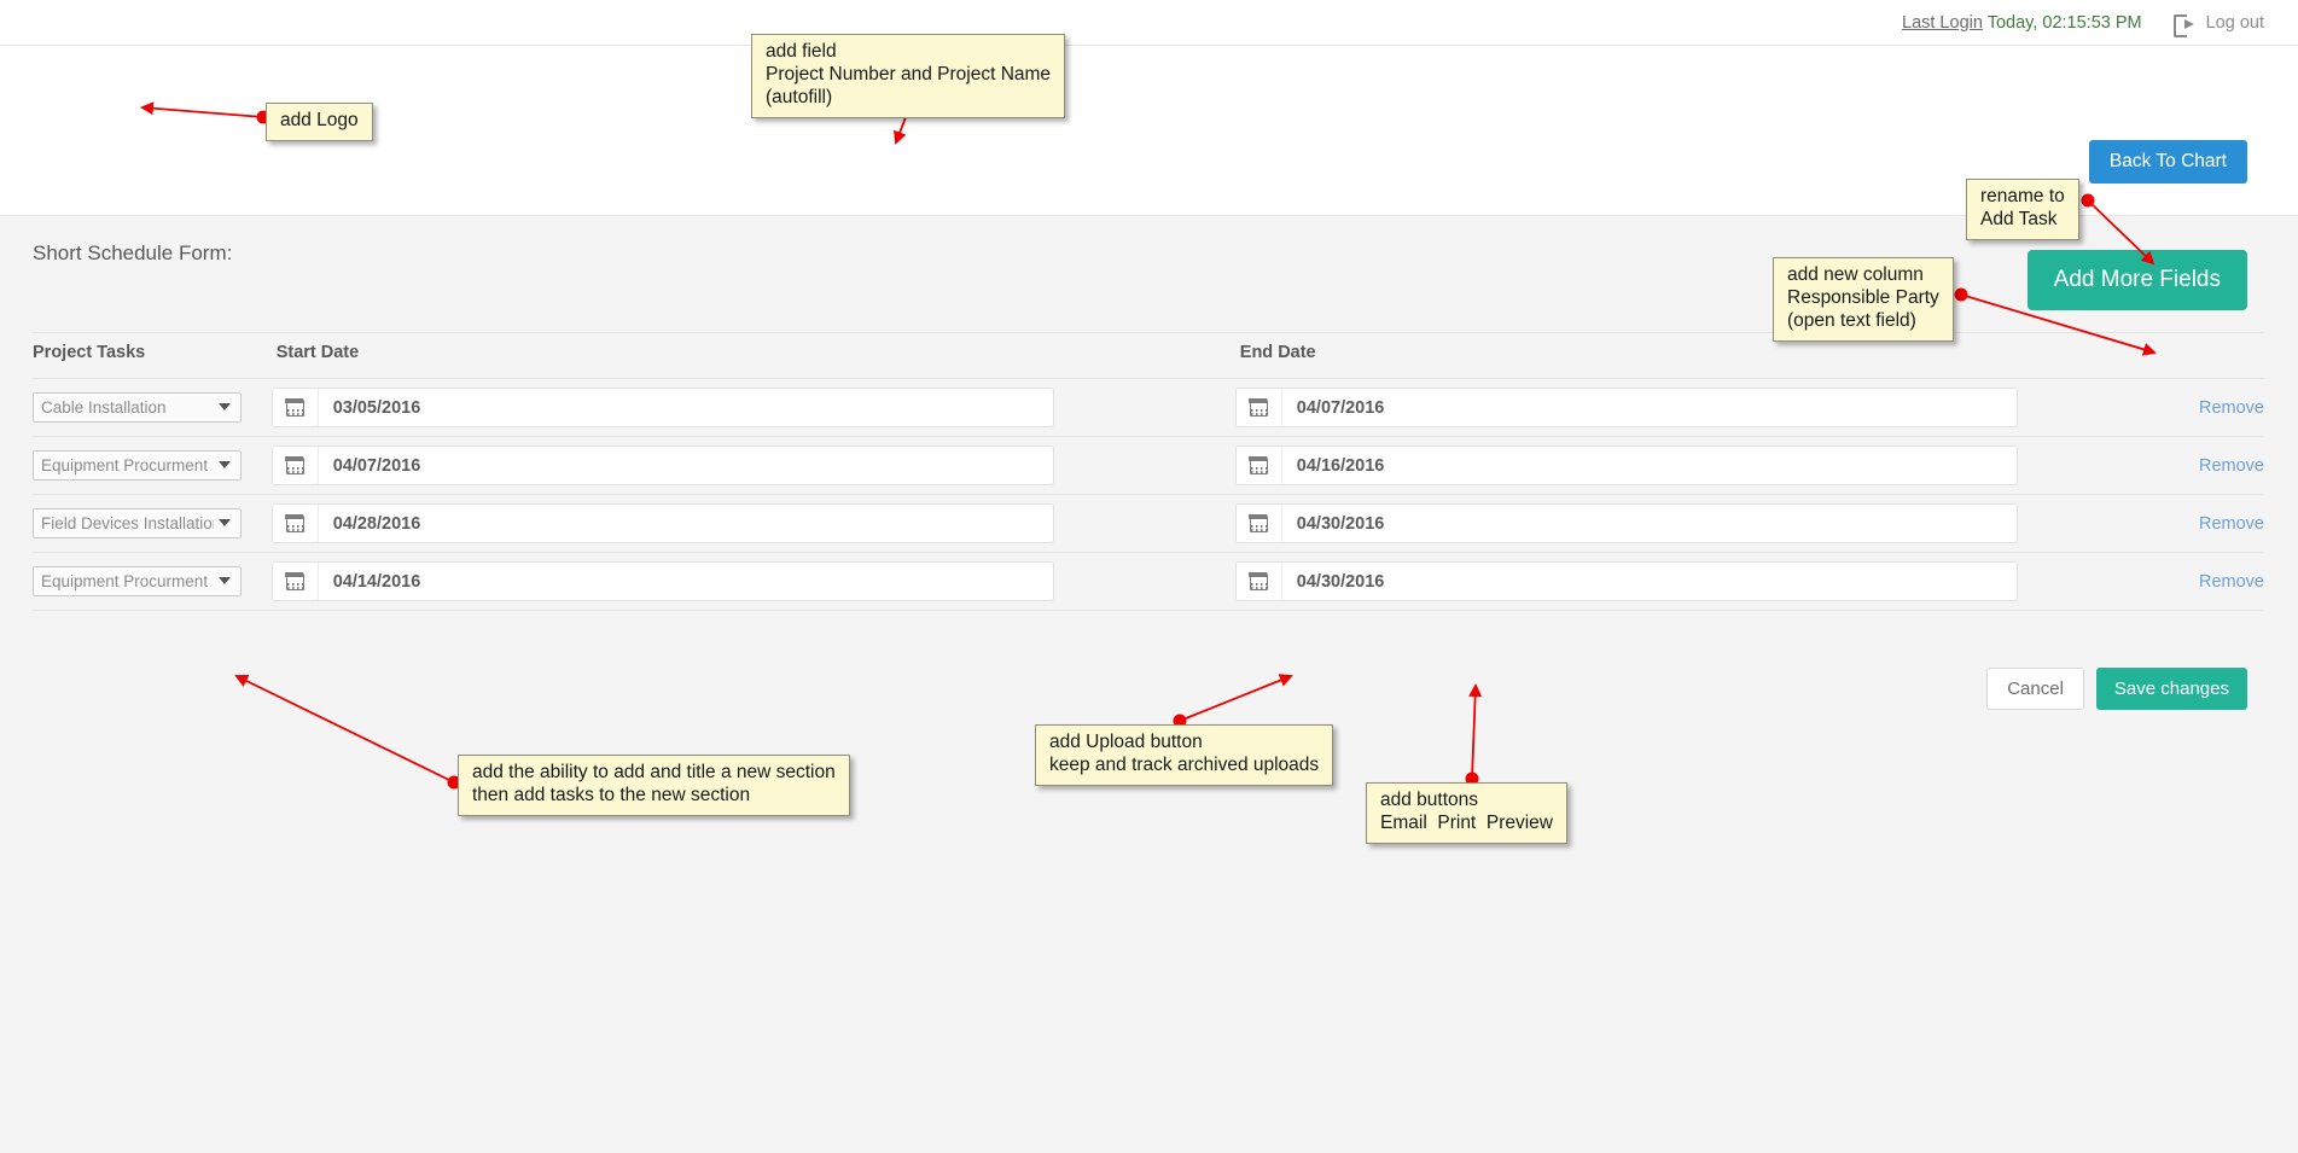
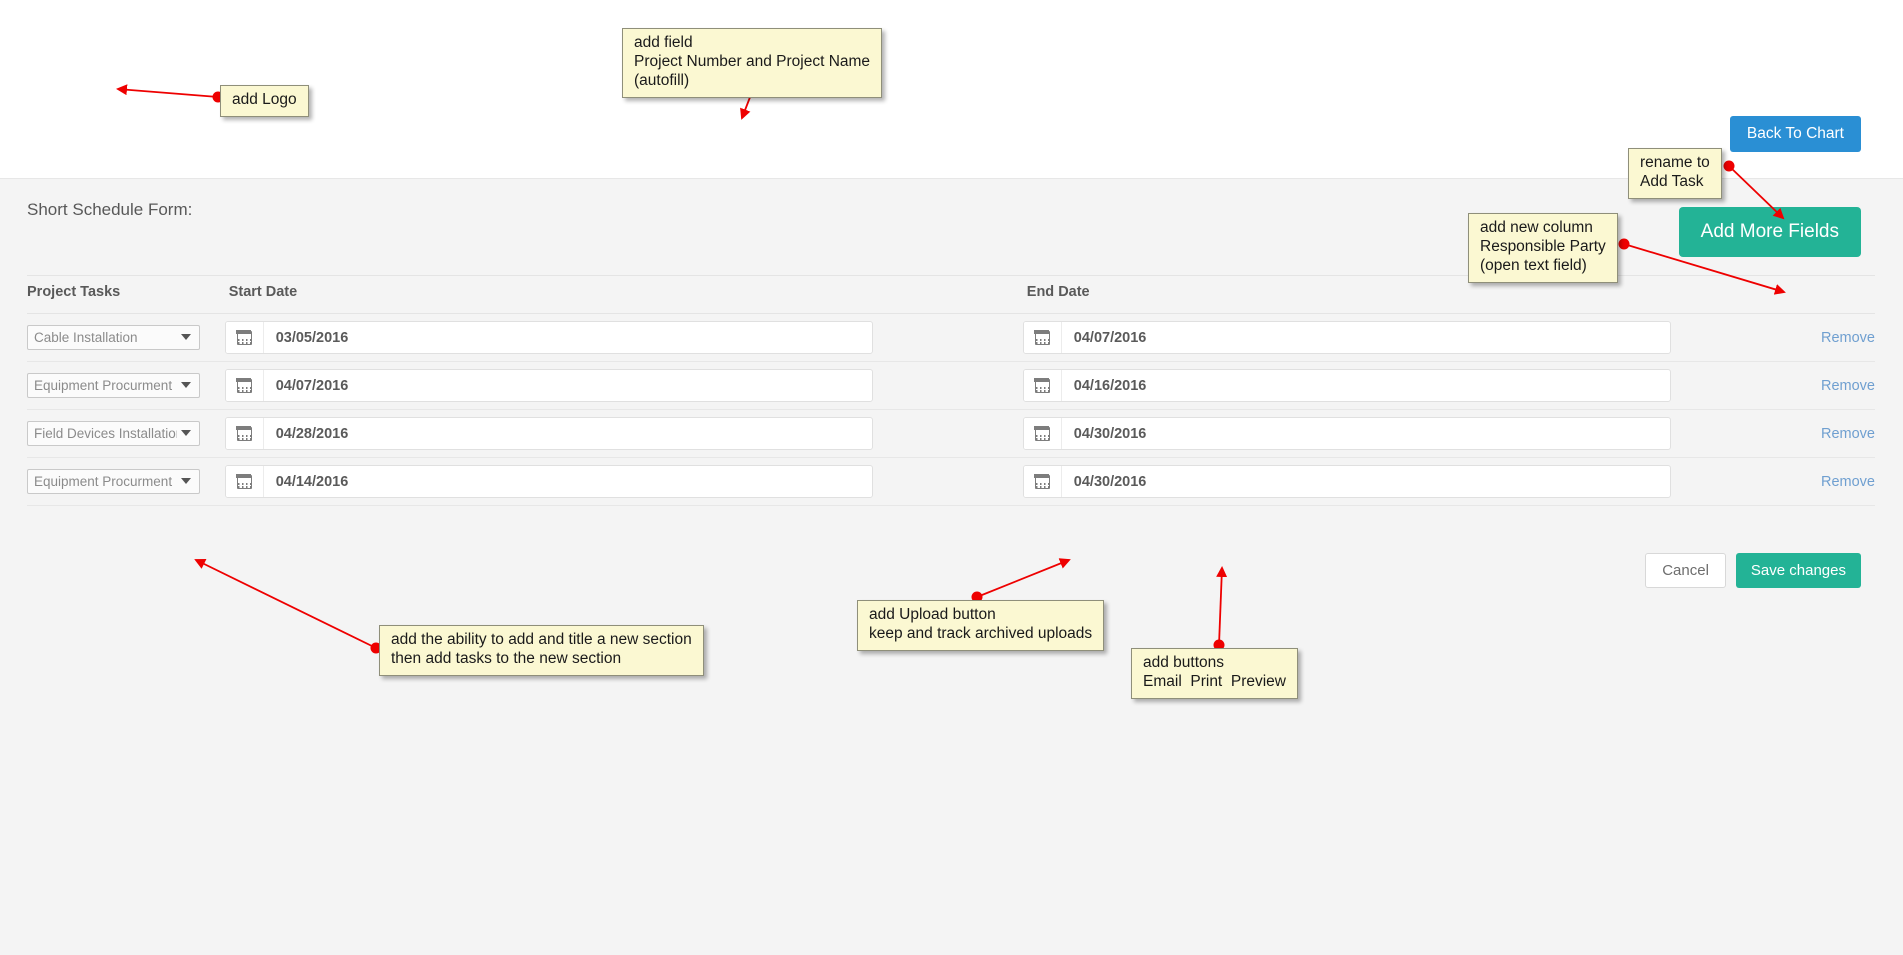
- Last Login Today, 02:15:53 PM
- Log out
  Back To Chart
  Short Schedule Form:
  Add More Fields
  Project Tasks	Start Date	End Date
  Cable Installation	03/05/2016	04/07/2016	Remove
  Equipment Procurment	04/07/2016	04/16/2016	Remove
  Field Devices Installatio	04/28/2016	04/30/2016	Remove
  Equipment Procurment	04/14/2016	04/30/2016	Remove
  Cancel
  Save changes
  add Logo
  add field
  Project Number and Project Name
  (autofill)
  rename to
  Add Task
  add new column
  Responsible Party
  (open text field)
  add the ability to add and title a new section
  then add tasks to the new section
  add Upload button
  keep and track archived uploads
  add buttons
  Email Print Preview
